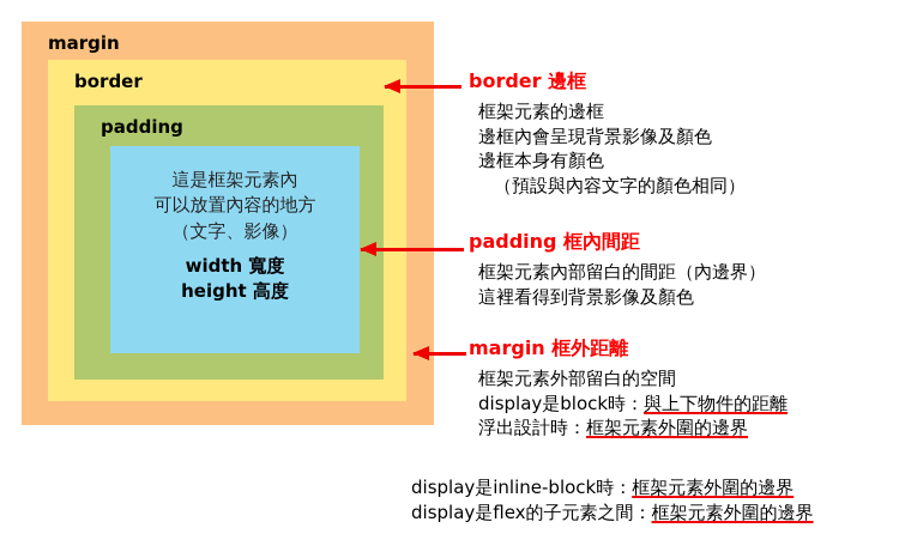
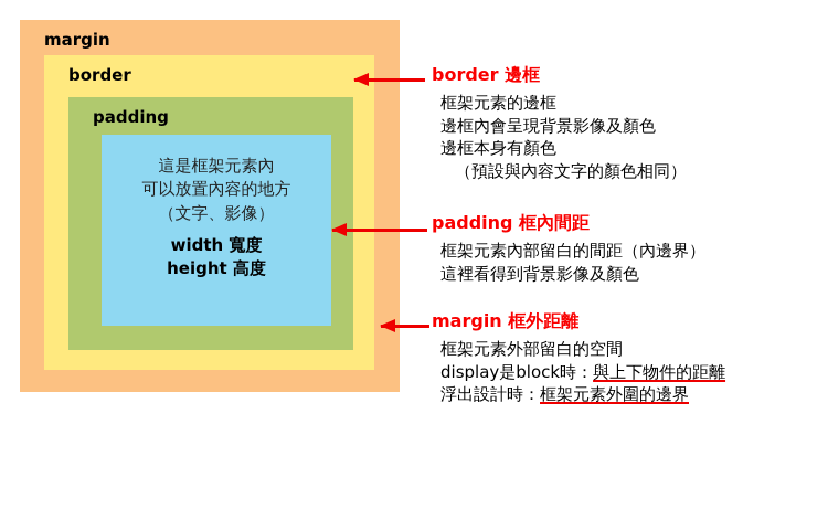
  margin
  border
  padding
  這是框架元素內
  可以放置內容的地方
  （文字、影像）
  width 寬度
  height 高度
  border 邊框
  框架元素的邊框
  邊框內會呈現背景影像及顏色
  邊框本身有顏色
  （預設與內容文字的顏色相同）
  padding 框內間距
  框架元素內部留白的間距（內邊界）
  這裡看得到背景影像及顏色
  margin 框外距離
  框架元素外部留白的空間
  display是block時：與上下物件的距離
  浮出設計時：框架元素外圍的邊界
- display是inline-block時：框架元素外圍的邊界
- display是flex的子元素之間：框架元素外圍的邊界
